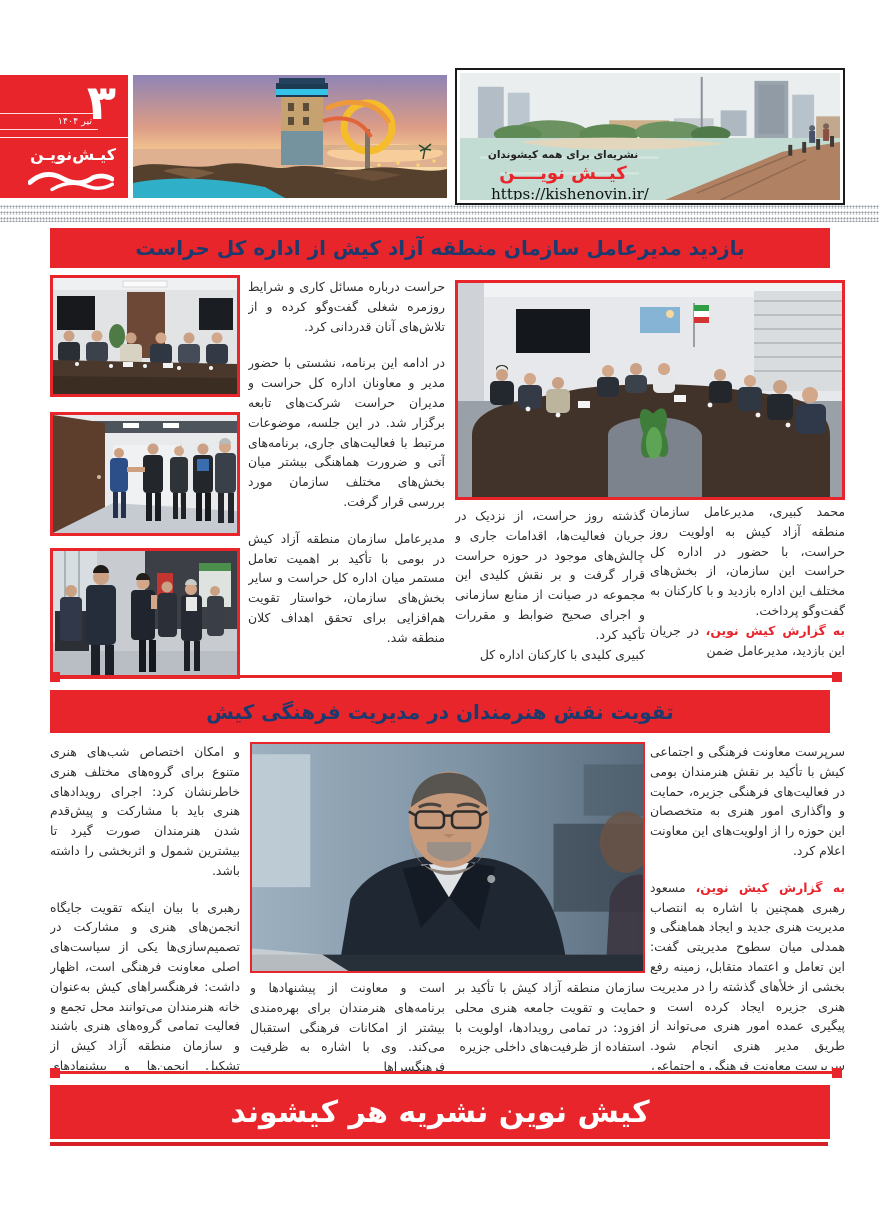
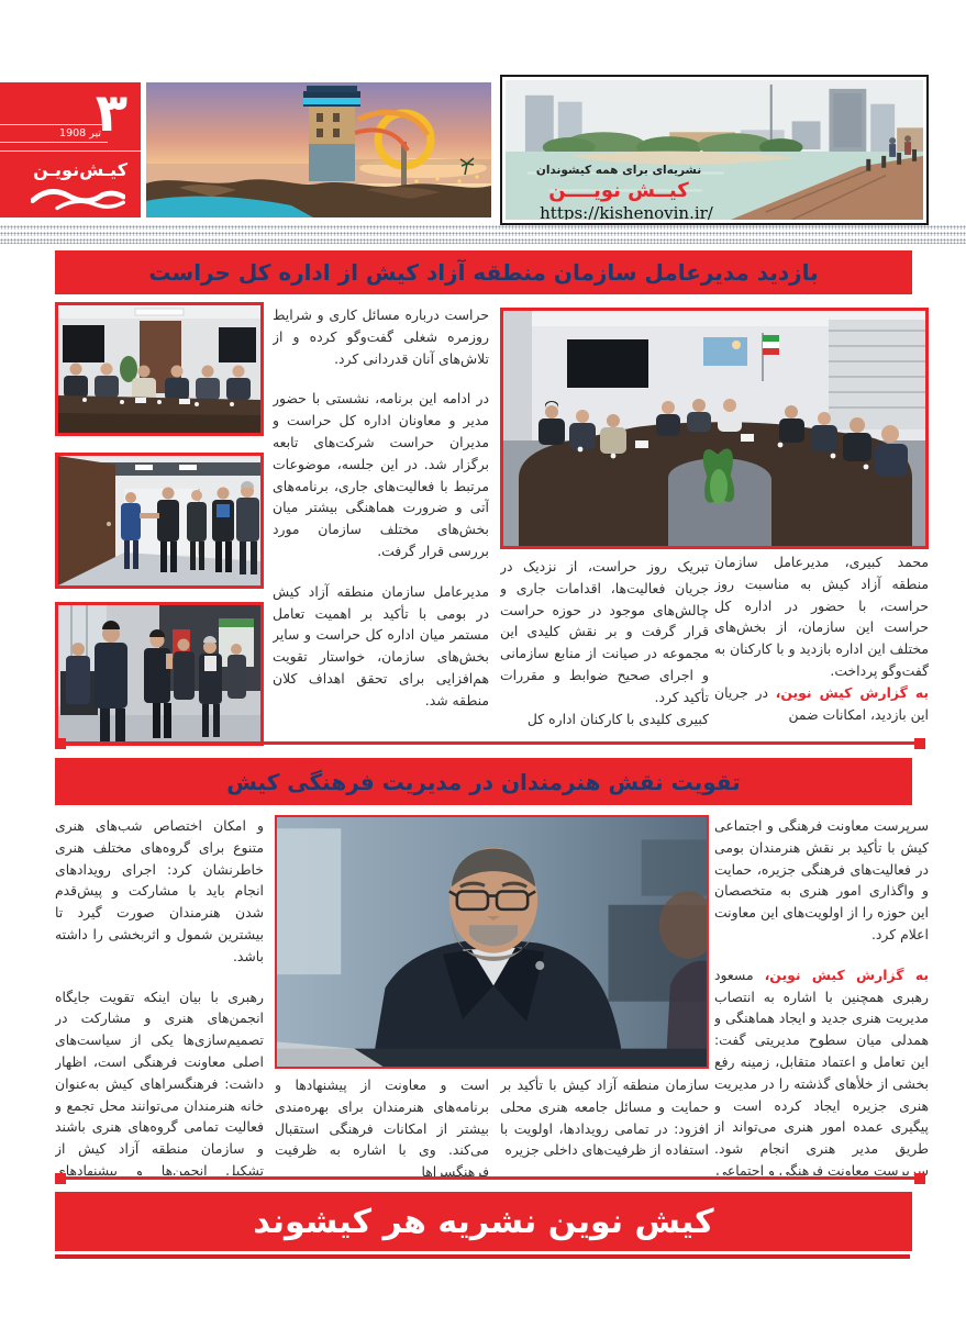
  ۳
- تیر ۱۴۰۴
+ تیر 1908
  کیـش‌نویـن
  نشریه‌ای برای همه کیشوندان
  کیــش نویــــن
  https://kishenovin.ir/
  بازدید مدیرعامل سازمان منطقه آزاد کیش از اداره کل حراست
- محمد کبیری، مدیرعامل سازمان منطقه آزاد کیش به اولویت روز حراست، با حضور در اداره کل حراست این سازمان، از بخش‌های مختلف این اداره بازدید و با کارکنان به گفت‌وگو پرداخت.
+ محمد کبیری، مدیرعامل سازمان منطقه آزاد کیش به مناسبت روز حراست، با حضور در اداره کل حراست این سازمان، از بخش‌های مختلف این اداره بازدید و با کارکنان به گفت‌وگو پرداخت.
- به گزارش کیش نوین، در جریان این بازدید، مدیرعامل ضمن
+ به گزارش کیش نوین، در جریان این بازدید، امکانات ضمن
- گذشته روز حراست، از نزدیک در جریان فعالیت‌ها، اقدامات جاری و چالش‌های موجود در حوزه حراست قرار گرفت و بر نقش کلیدی این مجموعه در صیانت از منابع سازمانی و اجرای صحیح ضوابط و مقررات تأکید کرد.
+ تبریک روز حراست، از نزدیک در جریان فعالیت‌ها، اقدامات جاری و چالش‌های موجود در حوزه حراست قرار گرفت و بر نقش کلیدی این مجموعه در صیانت از منابع سازمانی و اجرای صحیح ضوابط و مقررات تأکید کرد.
  کبیری کلیدی با کارکنان اداره کل
  حراست درباره مسائل کاری و شرایط روزمره شغلی گفت‌وگو کرده و از تلاش‌های آنان قدردانی کرد.
  در ادامه این برنامه، نشستی با حضور مدیر و معاونان اداره کل حراست و مدیران حراست شرکت‌های تابعه برگزار شد. در این جلسه، موضوعات مرتبط با فعالیت‌های جاری، برنامه‌های آتی و ضرورت هماهنگی بیشتر میان بخش‌های مختلف سازمان مورد بررسی قرار گرفت.
  مدیرعامل سازمان منطقه آزاد کیش در بومی با تأکید بر اهمیت تعامل مستمر میان اداره کل حراست و سایر بخش‌های سازمان، خواستار تقویت هم‌افزایی برای تحقق اهداف کلان منطقه شد.
  تقویت نقش هنرمندان در مدیریت فرهنگی کیش
  سرپرست معاونت فرهنگی و اجتماعی کیش با تأکید بر نقش هنرمندان بومی در فعالیت‌های فرهنگی جزیره، حمایت و واگذاری امور هنری به متخصصان این حوزه را از اولویت‌های این معاونت اعلام کرد.
  به گزارش کیش نوین، مسعود رهبری همچنین با اشاره به انتصاب مدیریت هنری جدید و ایجاد هماهنگی و همدلی میان سطوح مدیریتی گفت: این تعامل و اعتماد متقابل، زمینه رفع بخشی از خلأهای گذشته را در مدیریت هنری جزیره ایجاد کرده است و پیگیری عمده امور هنری می‌تواند از طریق مدیر هنری انجام شود. سرپرست معاونت فرهنگی و اجتماعی
- سازمان منطقه آزاد کیش با تأکید بر حمایت و تقویت جامعه هنری محلی افزود: در تمامی رویدادها، اولویت با استفاده از ظرفیت‌های داخلی جزیره
+ سازمان منطقه آزاد کیش با تأکید بر حمایت و مسائل جامعه هنری محلی افزود: در تمامی رویدادها، اولویت با استفاده از ظرفیت‌های داخلی جزیره
  است و معاونت از پیشنهادها و برنامه‌های هنرمندان برای بهره‌مندی بیشتر از امکانات فرهنگی استقبال می‌کند. وی با اشاره به ظرفیت فرهنگسراها
- و امکان اختصاص شب‌های هنری متنوع برای گروه‌های مختلف هنری خاطرنشان کرد: اجرای رویدادهای هنری باید با مشارکت و پیش‌قدم شدن هنرمندان صورت گیرد تا بیشترین شمول و اثربخشی را داشته باشد.
+ و امکان اختصاص شب‌های هنری متنوع برای گروه‌های مختلف هنری خاطرنشان کرد: اجرای رویدادهای انجام باید با مشارکت و پیش‌قدم شدن هنرمندان صورت گیرد تا بیشترین شمول و اثربخشی را داشته باشد.
  رهبری با بیان اینکه تقویت جایگاه انجمن‌های هنری و مشارکت در تصمیم‌سازی‌ها یکی از سیاست‌های اصلی معاونت فرهنگی است، اظهار داشت: فرهنگسراهای کیش به‌عنوان خانه هنرمندان می‌توانند محل تجمع و فعالیت تمامی گروه‌های هنری باشند و سازمان منطقه آزاد کیش از تشکیل انجمن‌ها و پیشنهادهای
  کیش نوین نشریه هر کیشوند
